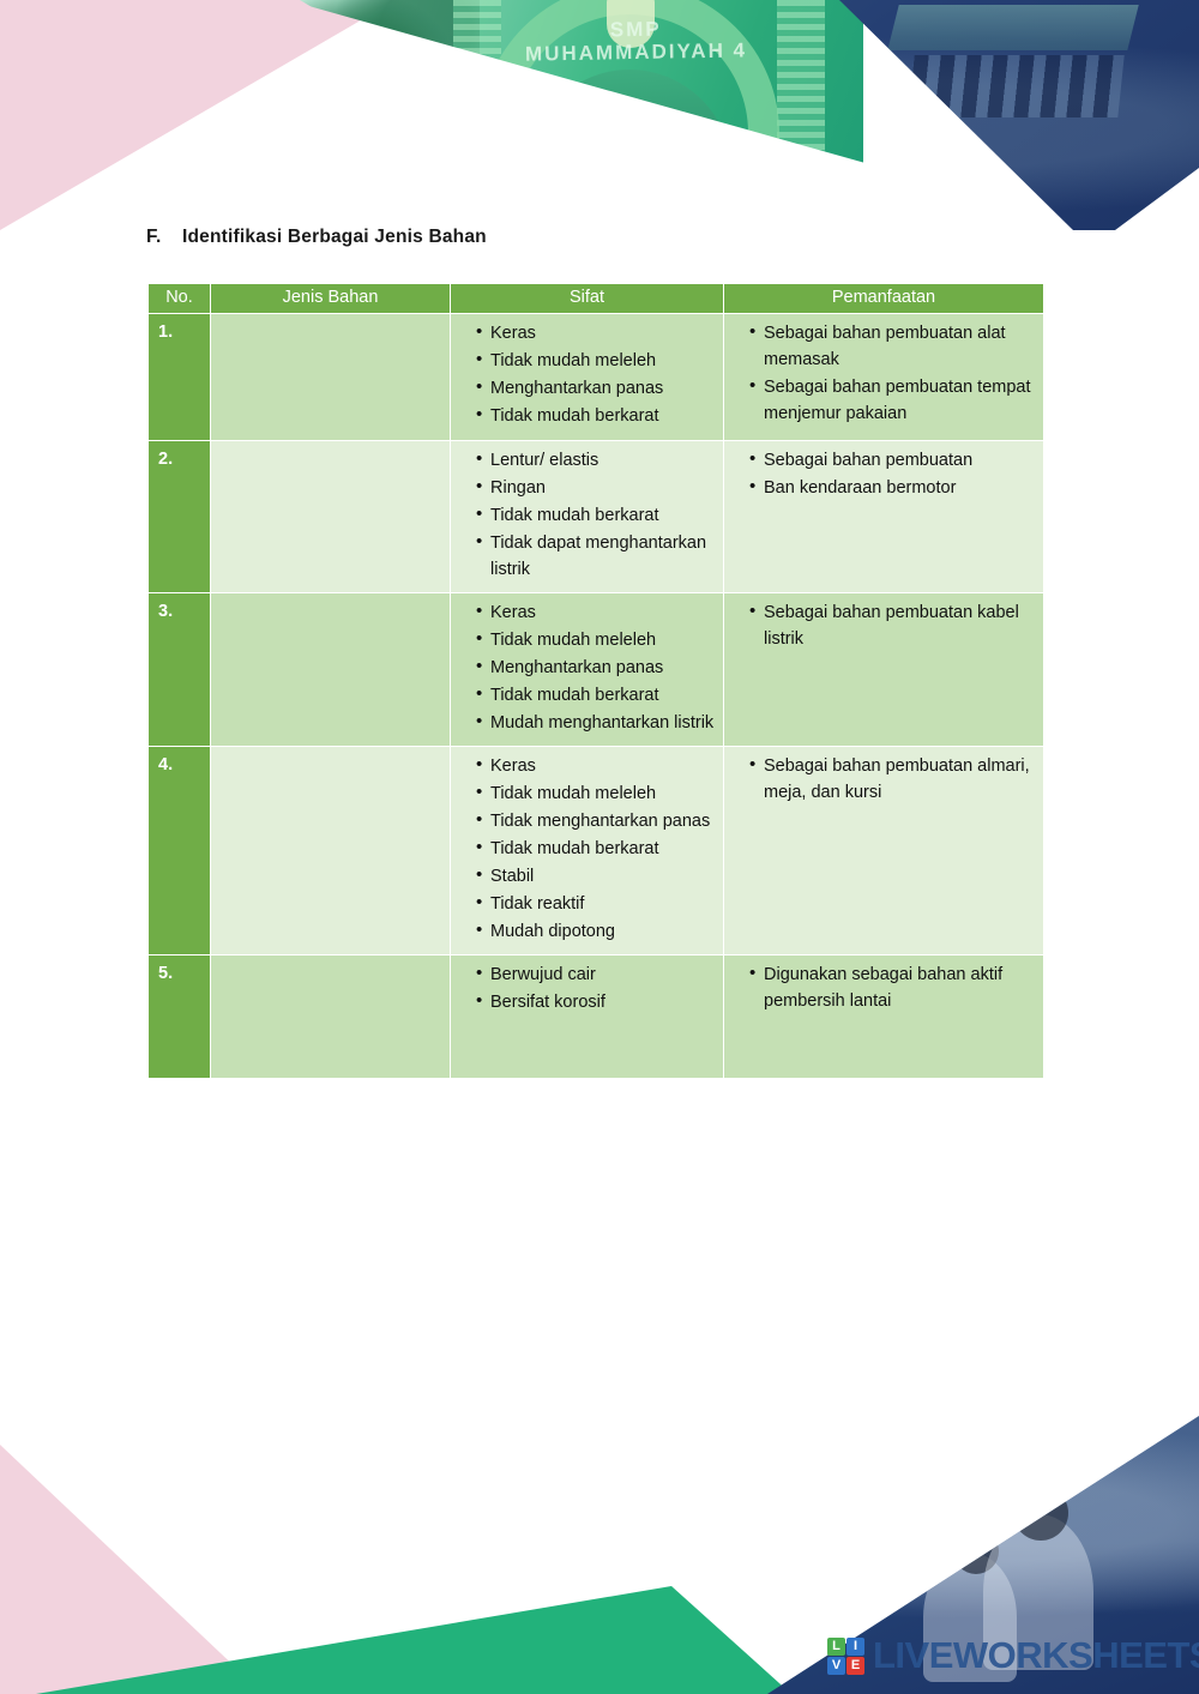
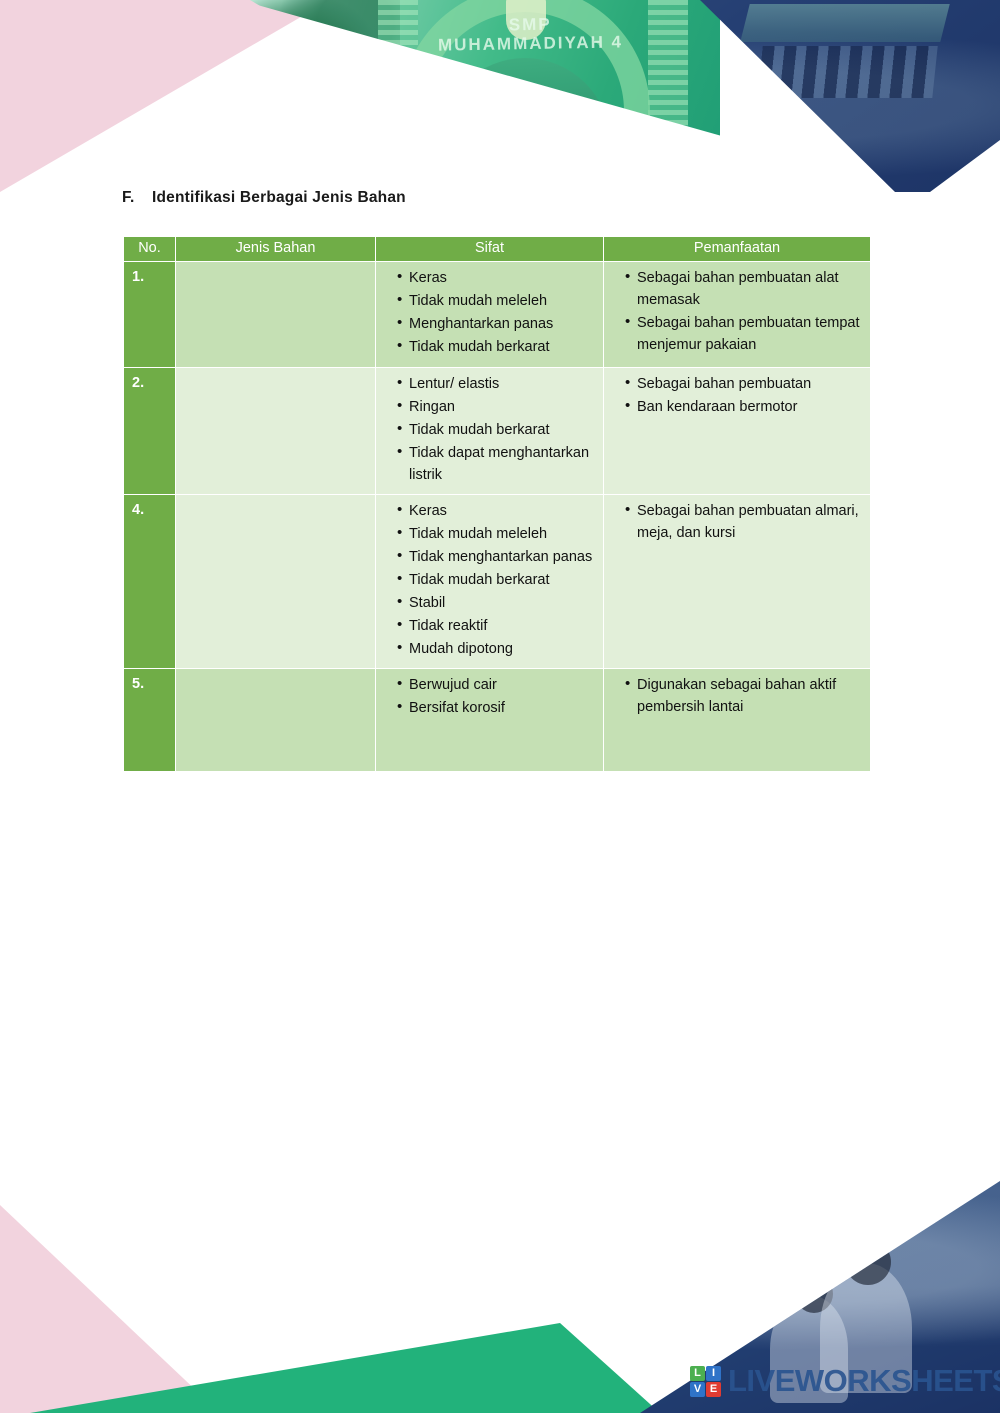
  SMP MUHAMMADIYAH 4
  F. Identifikasi Berbagai Jenis Bahan
  No.	Jenis Bahan	Sifat	Pemanfaatan
  1.		Keras Tidak mudah meleleh Menghantarkan panas Tidak mudah berkarat	Sebagai bahan pembuatan alat memasak Sebagai bahan pembuatan tempat menjemur pakaian
  2.		Lentur/ elastis Ringan Tidak mudah berkarat Tidak dapat menghantarkan listrik	Sebagai bahan pembuatan Ban kendaraan bermotor
- 3.		Keras Tidak mudah meleleh Menghantarkan panas Tidak mudah berkarat Mudah menghantarkan listrik	Sebagai bahan pembuatan kabel listrik
  4.		Keras Tidak mudah meleleh Tidak menghantarkan panas Tidak mudah berkarat Stabil Tidak reaktif Mudah dipotong	Sebagai bahan pembuatan almari, meja, dan kursi
  5.		Berwujud cair Bersifat korosif	Digunakan sebagai bahan aktif pembersih lantai
  L
  I
  V
  E
  LIVEWORKSHEET
